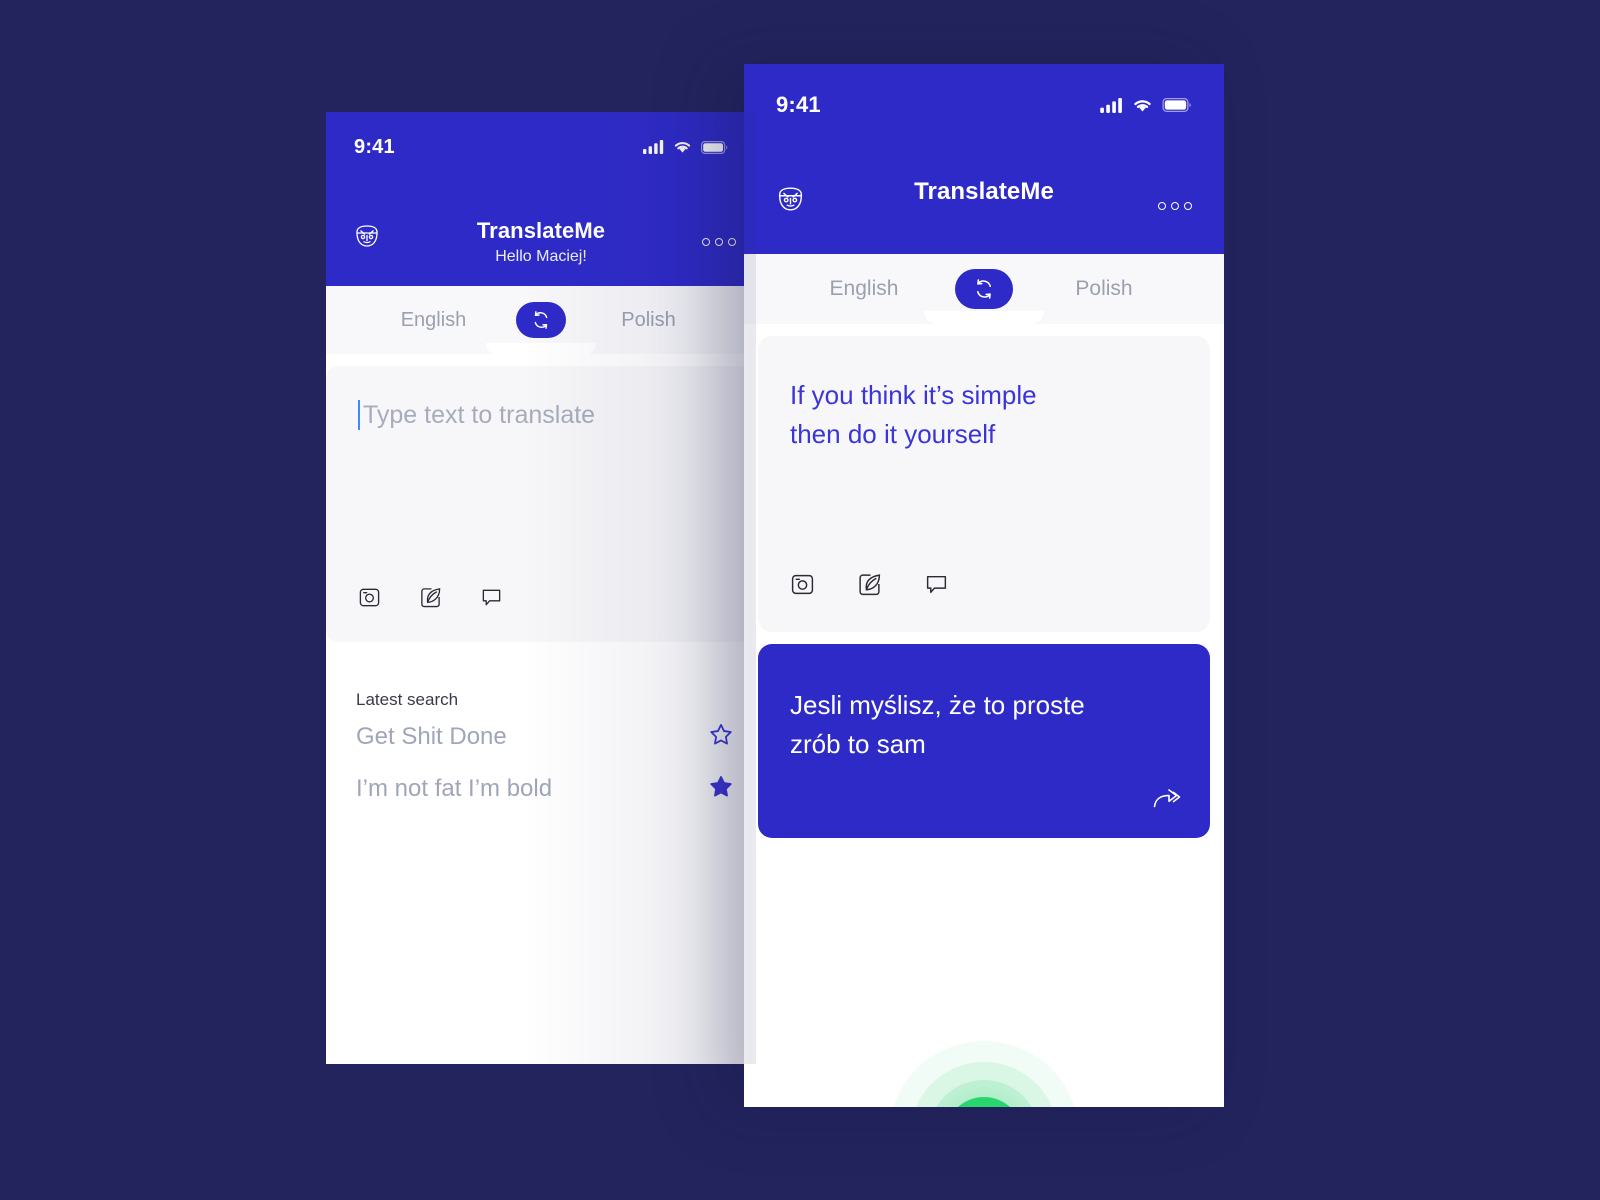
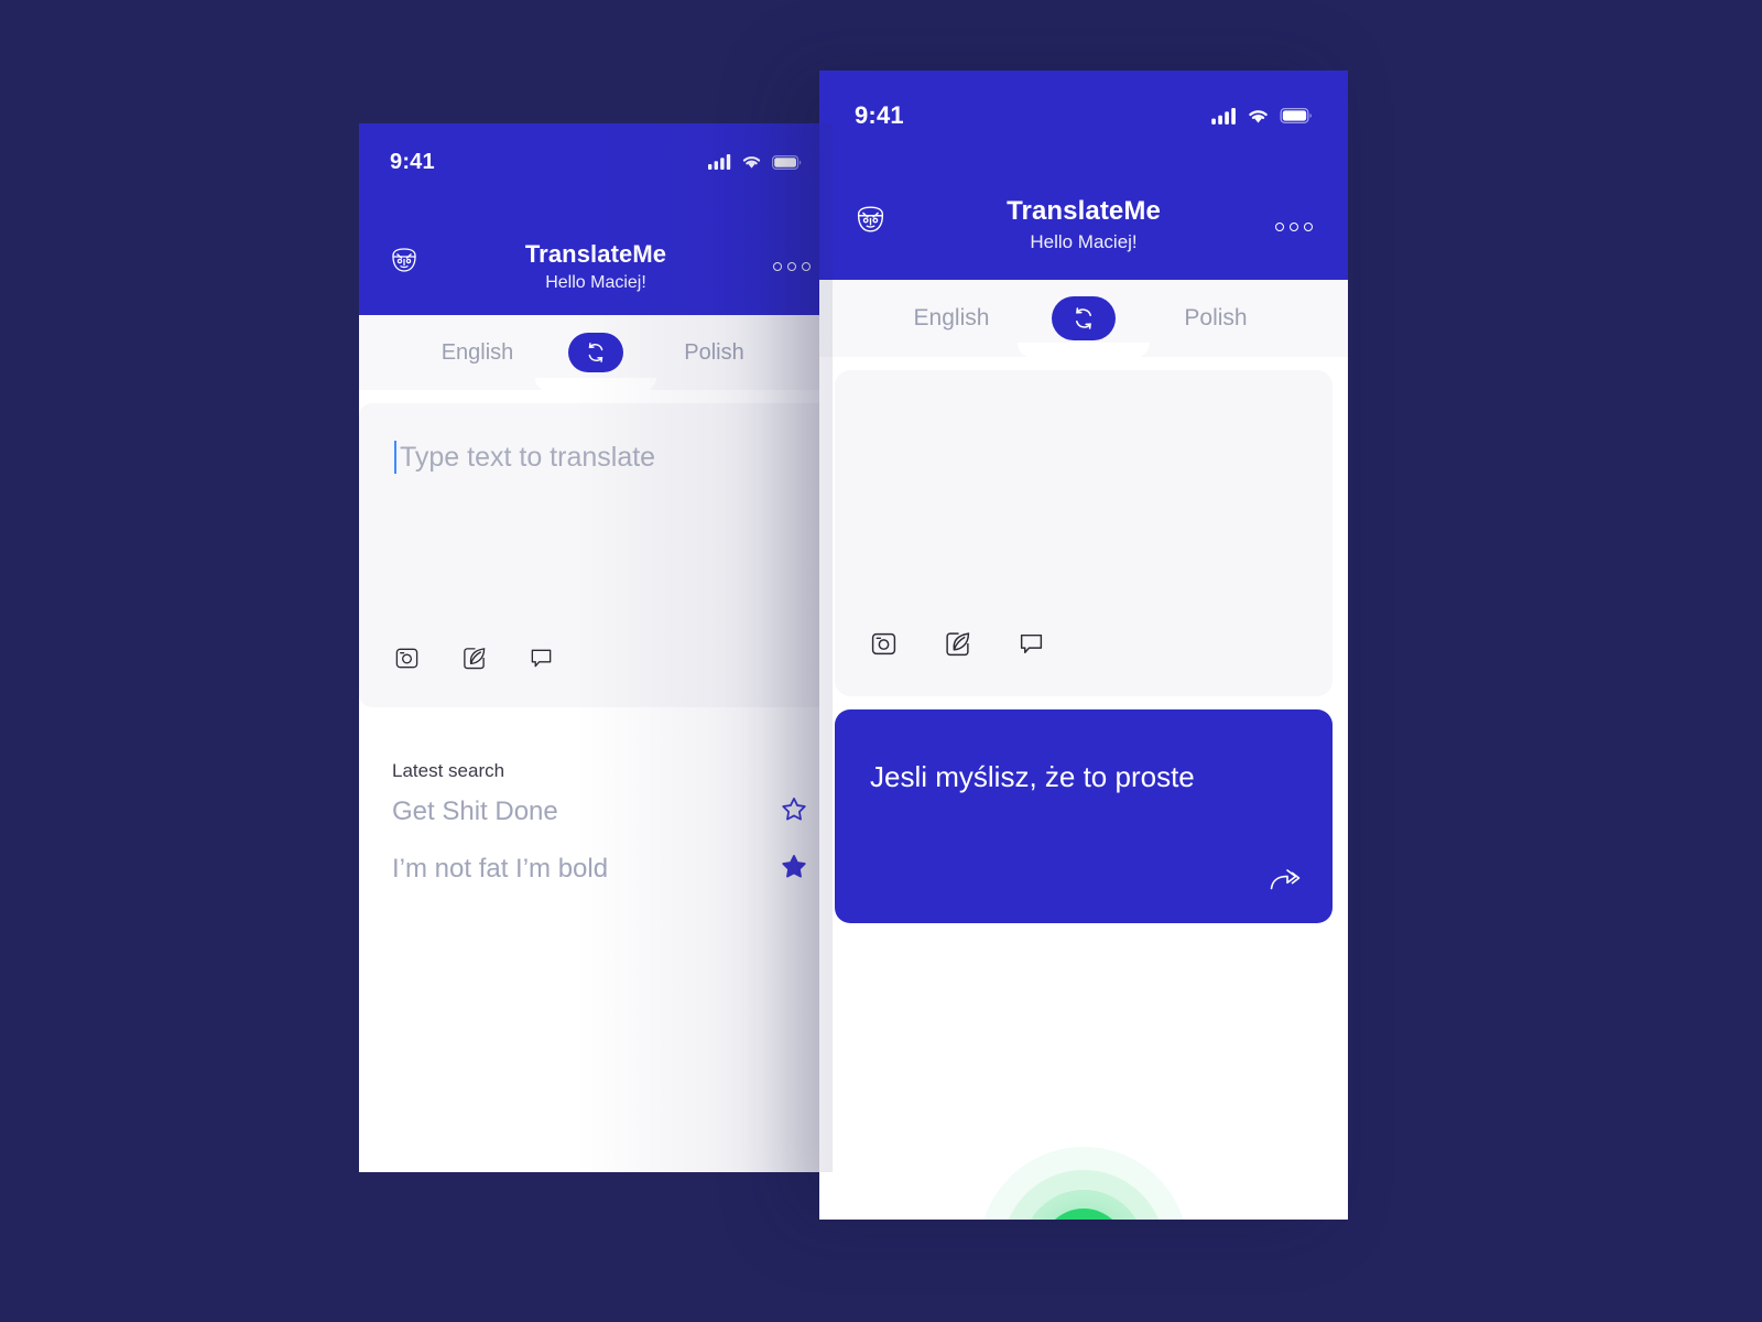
  9:41
  TranslateMe
+ Hello Maciej!
  English
  Polish
- If you think it’s simple
- then do it yourself
  Jesli myślisz, że to proste
- zrób to sam
